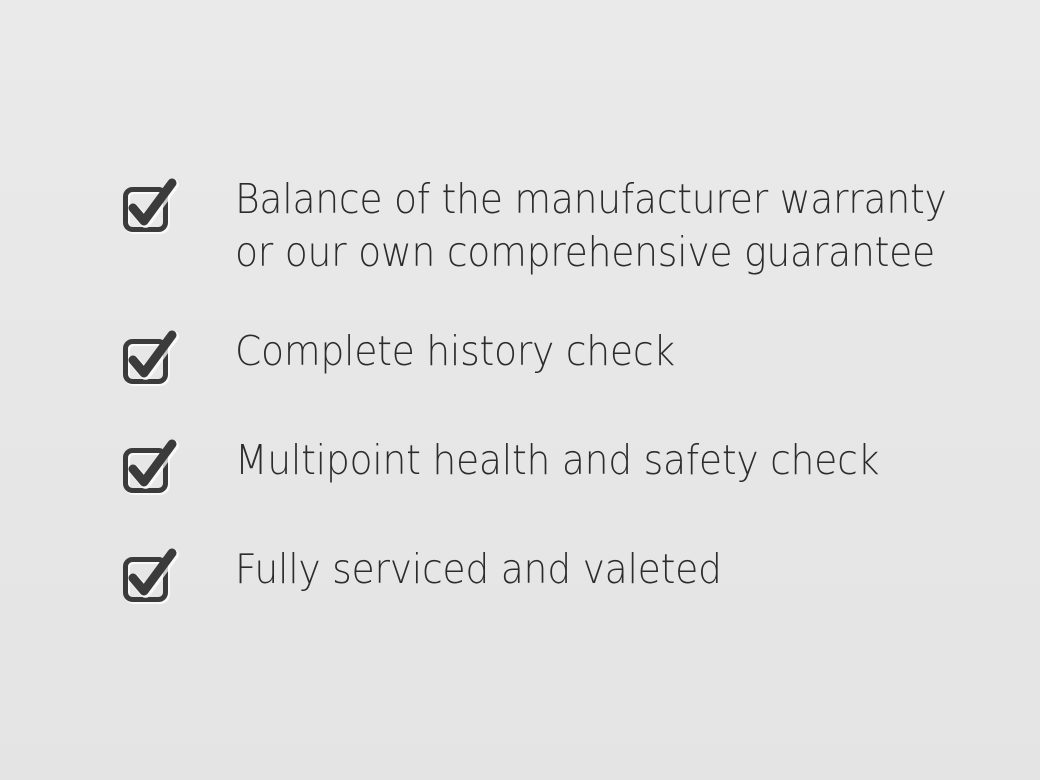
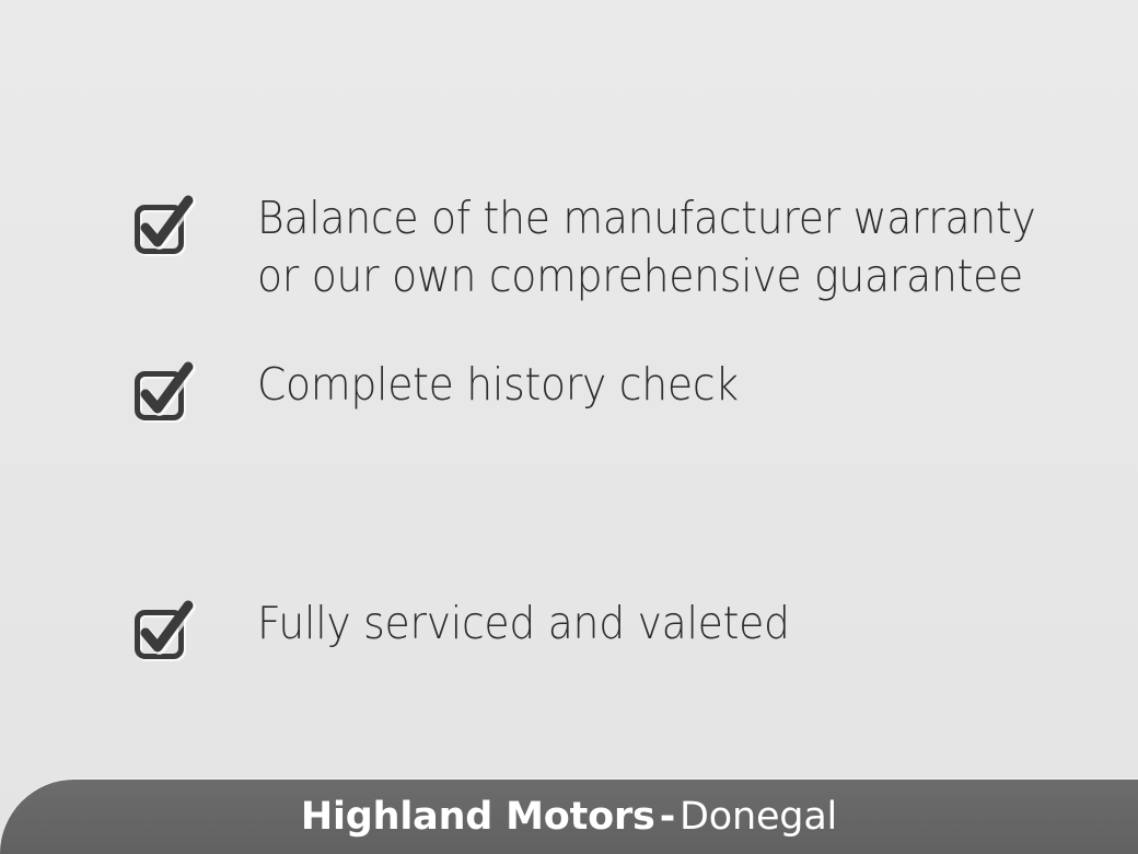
  Balance of the manufacturer warranty
  or our own comprehensive guarantee
  Complete history check
- Multipoint health and safety check
  Fully serviced and valeted
+ Highland Motors-Donegal
